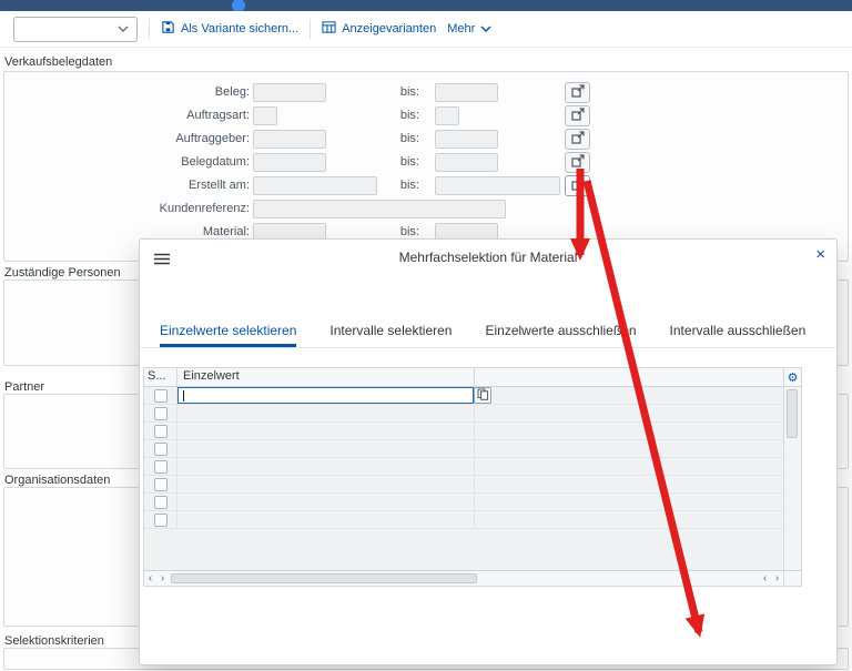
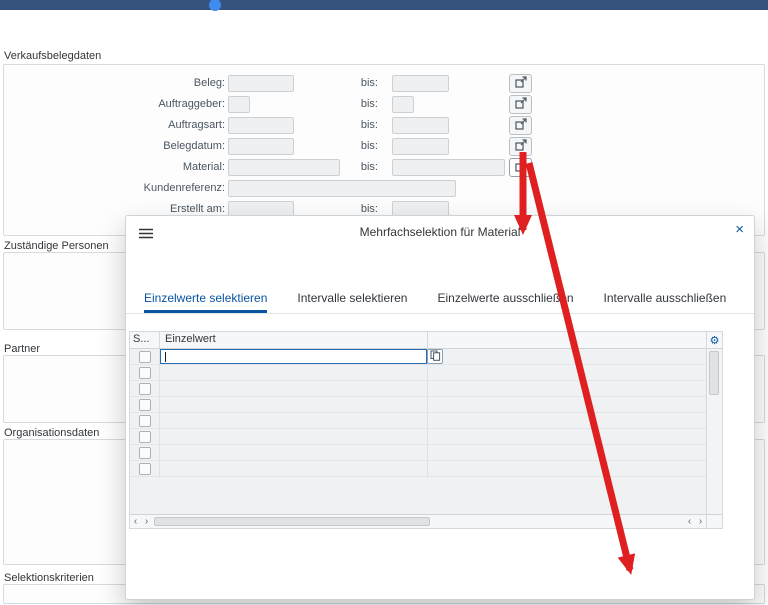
- Als Variante sichern...
- Anzeigevarianten
- Mehr
  Verkaufsbelegdaten
  Zuständige Personen
  Partner
  Organisationsdaten
  Selektionskriterien
  Beleg:
  bis:
- Auftragsart:
+ Auftraggeber:
  bis:
- Auftraggeber:
+ Auftragsart:
  bis:
  Belegdatum:
  bis:
- Erstellt am:
+ Material:
  bis:
  Kundenreferenz:
- Material:
+ Erstellt am:
  bis:
  Mehrfachselektion für Material
  ×
  Einzelwerte selektieren
  Intervalle selektieren
  Einzelwerte ausschließn
  Intervalle ausschließen
  S...
  Einzelwert
  ‹
  ›
  ‹
  ›
  ⚙
